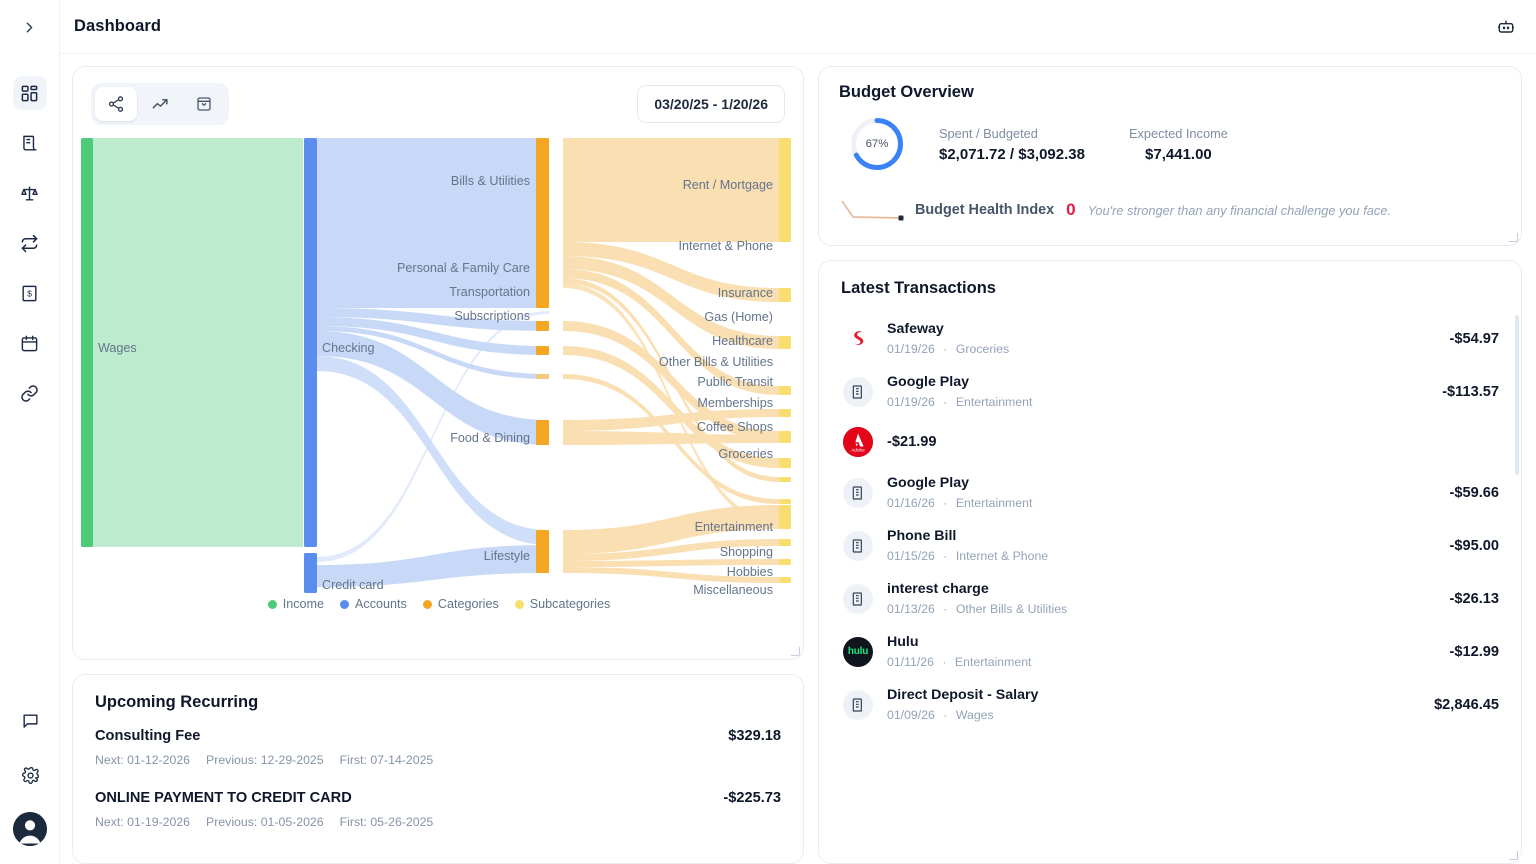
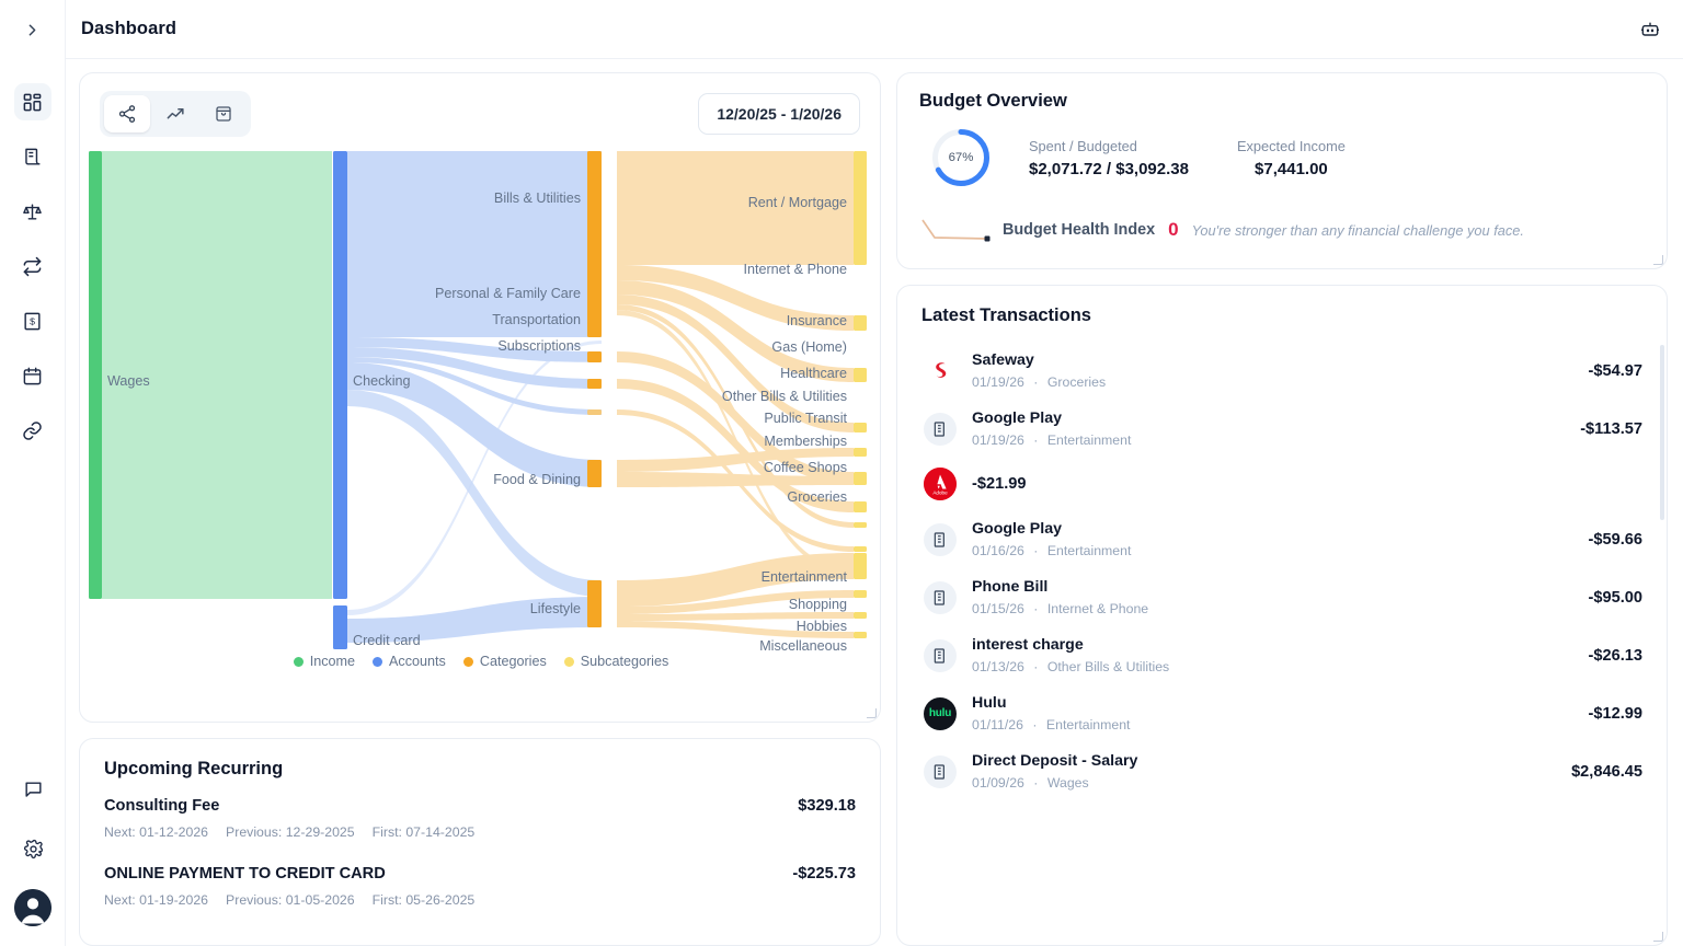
  $
  Dashboard
- 03/20/25 - 1/20/26
+ 12/20/25 - 1/20/26
  Wages
  Checking
  Credit card
  Bills & Utilities
  Personal & Family Care
  Transportation
  Subscriptions
  Food & Dining
  Lifestyle
  Rent / Mortgage
  Internet & Phone
  Insurance
  Gas (Home)
  Healthcare
  Other Bills & Utilities
  Public Transit
  Memberships
  Coffee Shops
  Groceries
  Entertainment
  Shopping
  Hobbies
  Miscellaneous
  Income
  Accounts
  Categories
  Subcategories
  Upcoming Recurring
  Consulting Fee
  $329.18
  Next: 01-12-2026
  Previous: 12-29-2025
  First: 07-14-2025
  ONLINE PAYMENT TO CREDIT CARD
  -$225.73
  Next: 01-19-2026
  Previous: 01-05-2026
  First: 05-26-2025
  Budget Overview
  67%
  Spent / Budgeted
  $2,071.72 / $3,092.38
  Expected Income
  $7,441.00
  Budget Health Index
  0
  You're stronger than any financial challenge you face.
  Latest Transactions
  Safeway
  01/19/26 · Groceries
  -$54.97
  Google Play
  01/19/26 · Entertainment
  -$113.57
  -$21.99
  Google Play
  01/16/26 · Entertainment
  -$59.66
  Phone Bill
  01/15/26 · Internet & Phone
  -$95.00
  interest charge
  01/13/26 · Other Bills & Utilities
  -$26.13
  hulu
  Hulu
  01/11/26 · Entertainment
  -$12.99
  Direct Deposit - Salary
  01/09/26 · Wages
  $2,846.45
